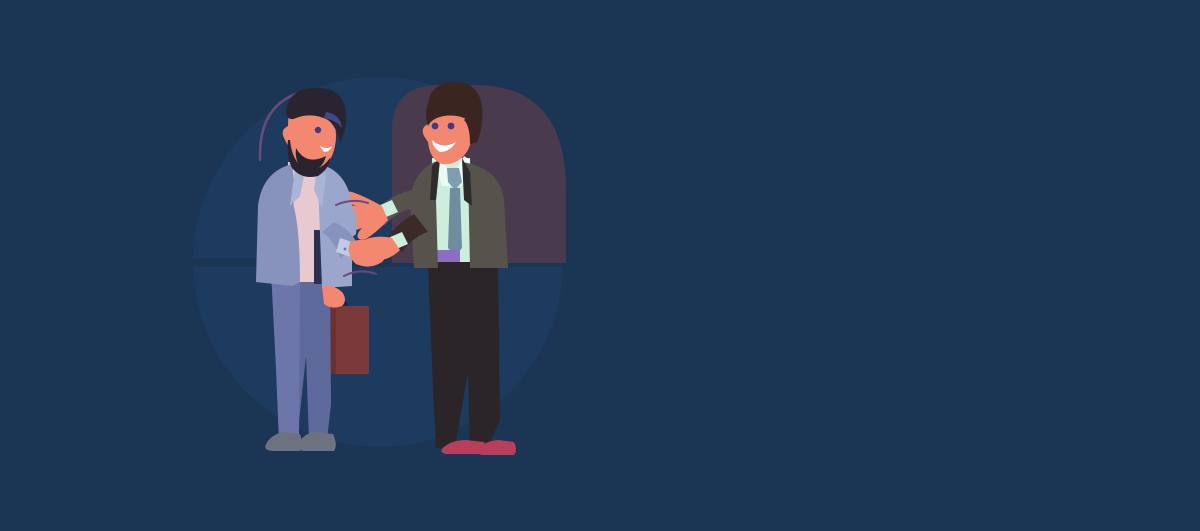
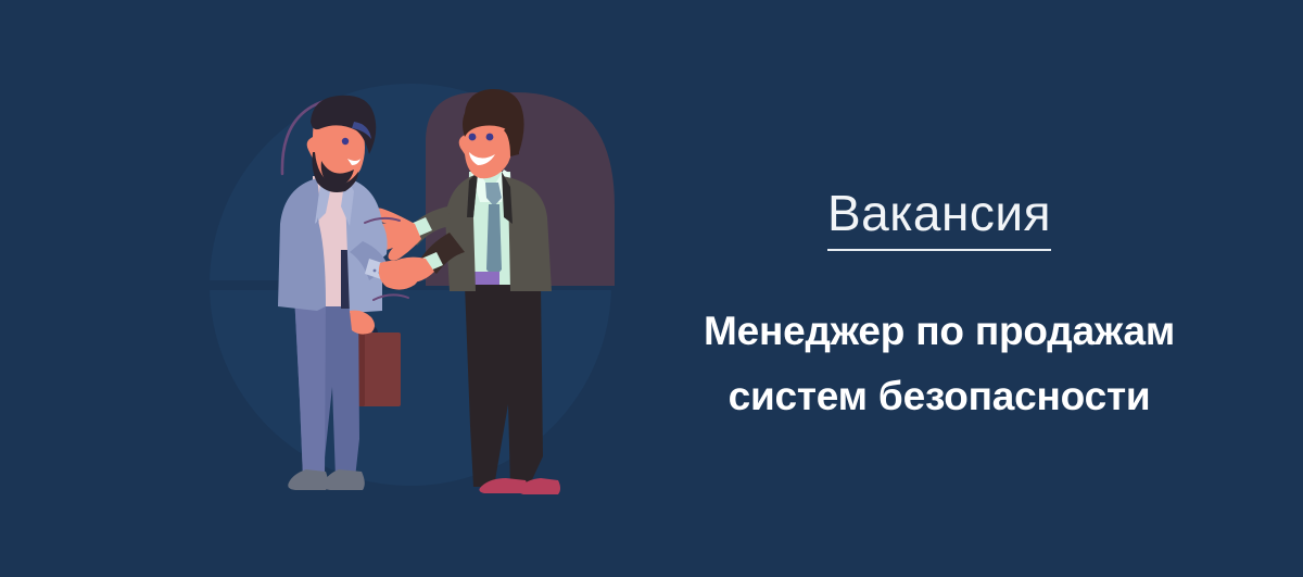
+ Вакансия
+ Менеджер по продажам
+ систем безопасности
